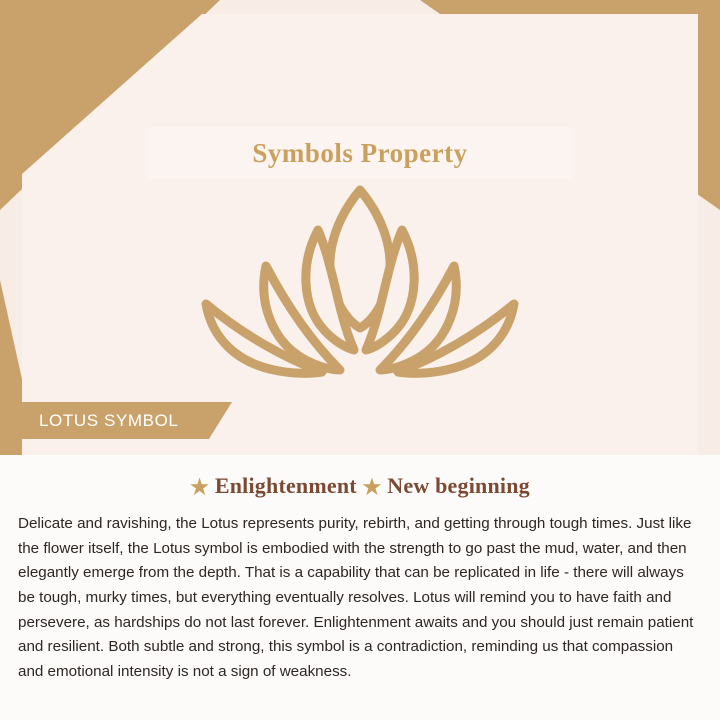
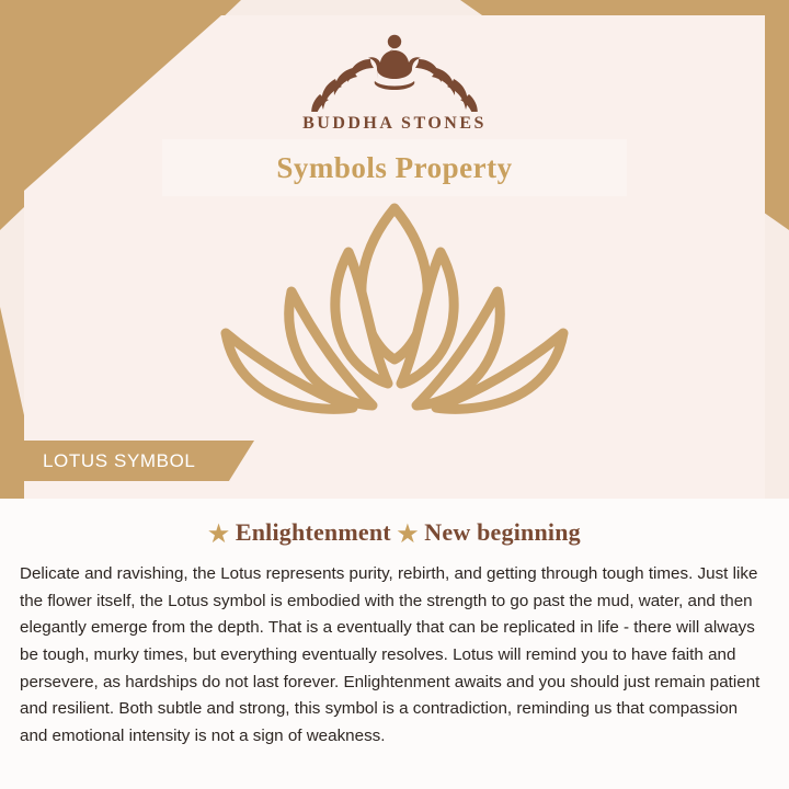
+ BUDDHA STONES
  Symbols Property
  LOTUS SYMBOL
  ★ Enlightenment ★ New beginning
- Delicate and ravishing, the Lotus represents purity, rebirth, and getting through tough times. Just like the flower itself, the Lotus symbol is embodied with the strength to go past the mud, water, and then elegantly emerge from the depth. That is a capability that can be replicated in life - there will always be tough, murky times, but everything eventually resolves. Lotus will remind you to have faith and persevere, as hardships do not last forever. Enlightenment awaits and you should just remain patient and resilient. Both subtle and strong, this symbol is a contradiction, reminding us that compassion and emotional intensity is not a sign of weakness.
+ Delicate and ravishing, the Lotus represents purity, rebirth, and getting through tough times. Just like the flower itself, the Lotus symbol is embodied with the strength to go past the mud, water, and then elegantly emerge from the depth. That is a eventually that can be replicated in life - there will always be tough, murky times, but everything eventually resolves. Lotus will remind you to have faith and persevere, as hardships do not last forever. Enlightenment awaits and you should just remain patient and resilient. Both subtle and strong, this symbol is a contradiction, reminding us that compassion and emotional intensity is not a sign of weakness.
